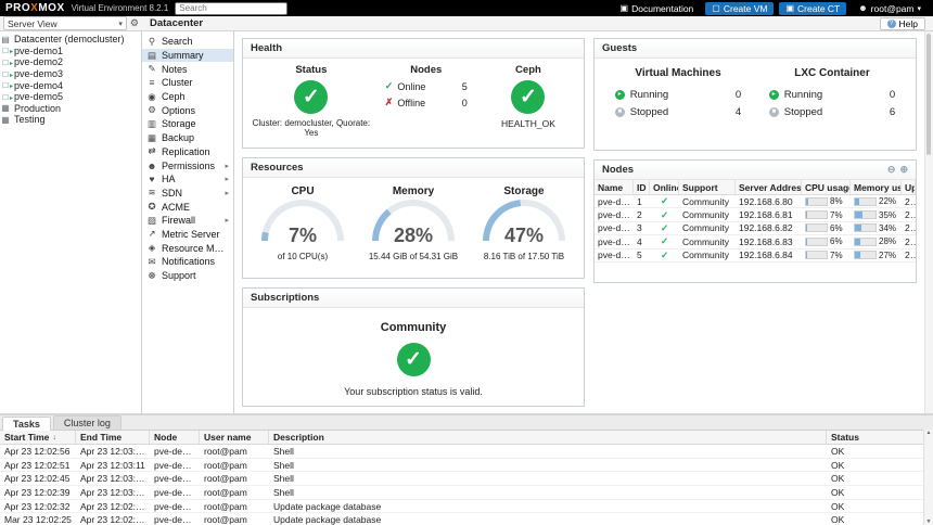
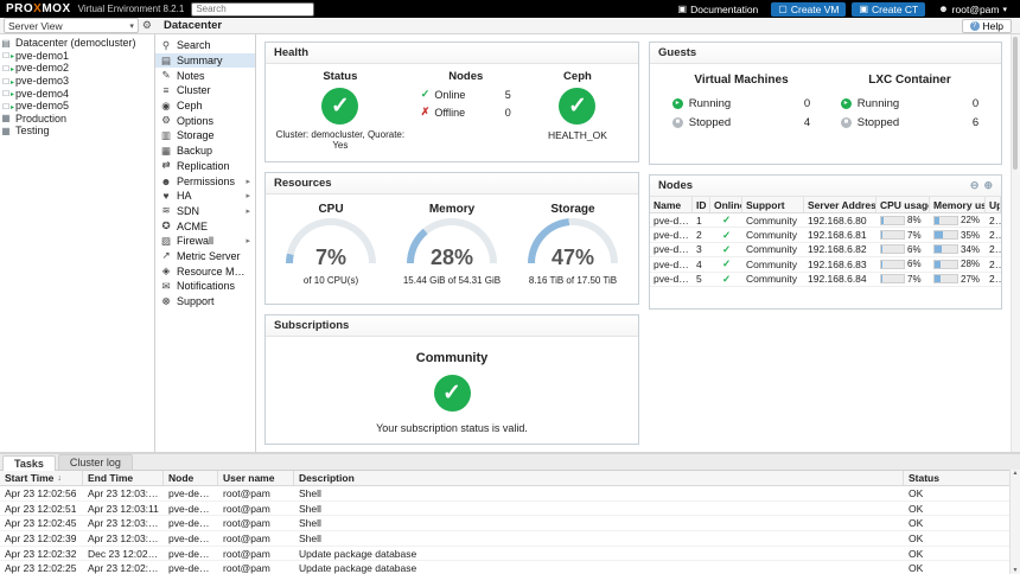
  PRO
  X
  MOX
  Virtual Environment 8.2.1
  Search
  ▣
  Documentation
  ▢
  Create VM
  ▣
  Create CT
  ☻
  root@pam
  Server View
  ⚙
  Datacenter
  Help
  ▤
  Datacenter (democluster)
  □
  pve-demo1
  □
  pve-demo2
  □
  pve-demo3
  □
  pve-demo4
  □
  pve-demo5
  ▦
  Production
  ▦
  Testing
  ⚲
  Search
  ▤
  Summary
  ✎
  Notes
  ≡
  Cluster
  ◉
  Ceph
  ⚙
  Options
  ▥
  Storage
  ▦
  Backup
  ⇄
  Replication
  ☻
  Permissions
  ♥
  HA
  ≋
  SDN
  ✪
  ACME
  ▨
  Firewall
  ↗
  Metric Server
  ◈
  ✉
  Notifications
  ☸
  Support
  Health
  Status
  ✓
  Cluster: democluster, Quorate: Yes
  Nodes
  ✓
  Online
  5
  ✗
  Offline
  0
  Ceph
  ✓
  HEALTH_OK
  Resources
  CPU
  7%
  of 10 CPU(s)
  Memory
  28%
  15.44 GiB of 54.31 GiB
  Storage
  47%
  8.16 TiB of 17.50 TiB
  Subscriptions
  Community
  ✓
  Your subscription status is valid.
  Guests
  Virtual Machines
  Running
  0
  Stopped
  4
  LXC Container
  Running
  0
  Stopped
  6
  Nodes
  ⊖
  ⊕
  Name
  ID
  Onlin
  Support
  Server Addres
  CPU usag
  Memory us
  pve-dem
  1
  ✓
  Community
  192.168.6.80
  8%
  22%
  pve-dem
  2
  ✓
  Community
  192.168.6.81
  7%
  35%
  pve-dem
  3
  ✓
  Community
  192.168.6.82
  6%
  34%
  pve-dem
  4
  ✓
  Community
  192.168.6.83
  6%
  28%
  pve-dem
  5
  ✓
  Community
  192.168.6.84
  7%
  27%
  Tasks
  Cluster log
  Start Time
  End Time
  Node
  User name
  Description
  Status
  Apr 23 12:02:56
  Apr 23 12:03:15
  pve-demo1
  root@pam
  Shell
  OK
  Apr 23 12:02:51
  Apr 23 12:03:11
  pve-demo1
  root@pam
  Shell
  OK
  Apr 23 12:02:45
  Apr 23 12:03:08
  pve-demo1
  root@pam
  Shell
  OK
  Apr 23 12:02:39
  Apr 23 12:03:06
  pve-demo1
  root@pam
  Shell
  OK
  Apr 23 12:02:32
- Apr 23 12:02:36
+ Dec 23 12:02:36
  pve-demo5
  root@pam
  Update package database
  OK
- Mar 23 12:02:25
+ Apr 23 12:02:25
  Apr 23 12:02:29
  pve-demo4
  root@pam
  Update package database
  OK
